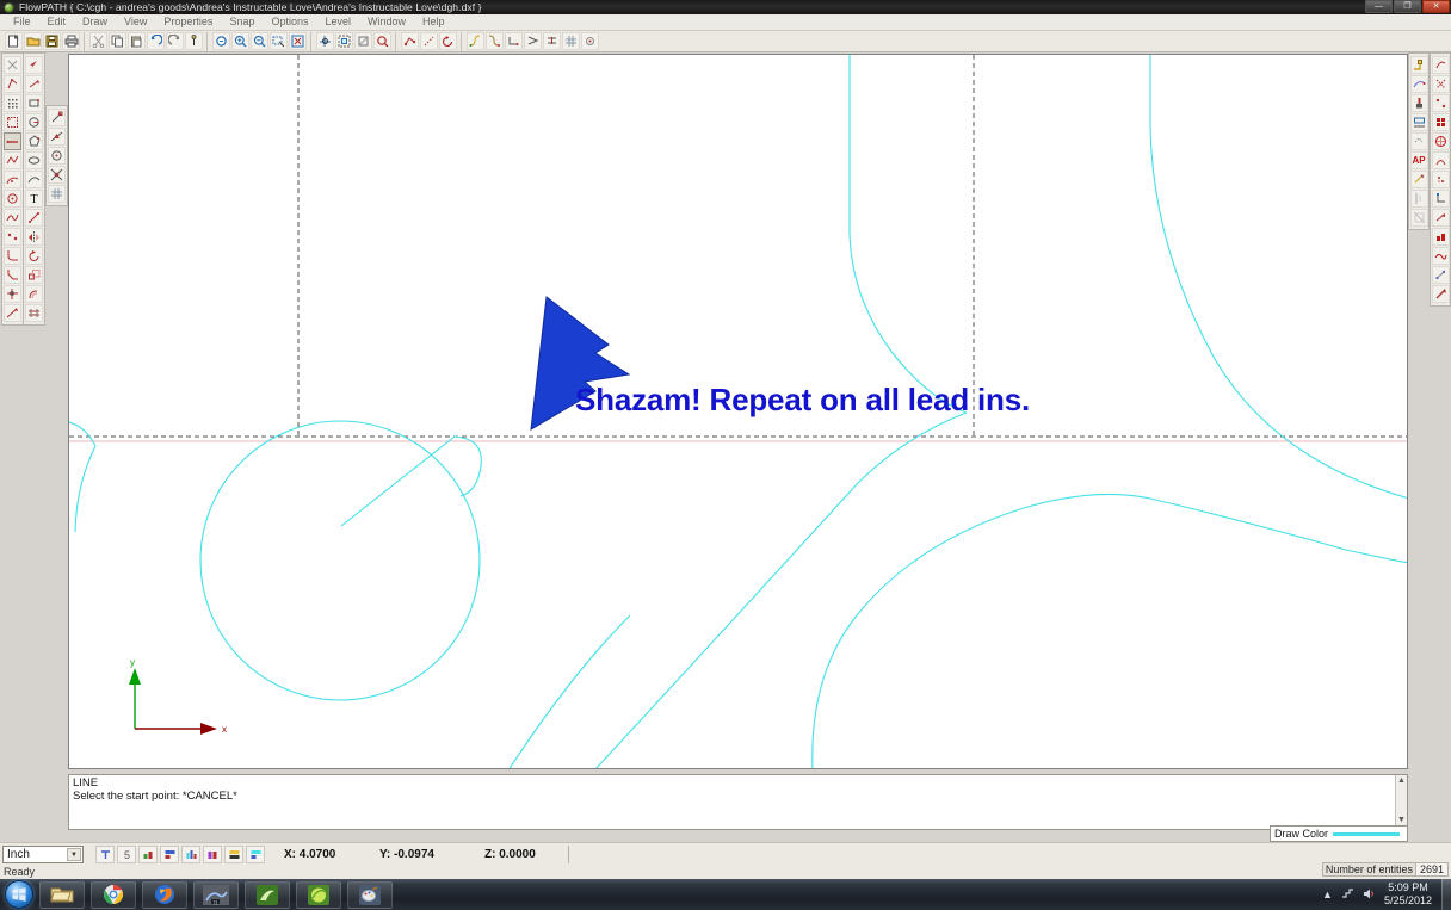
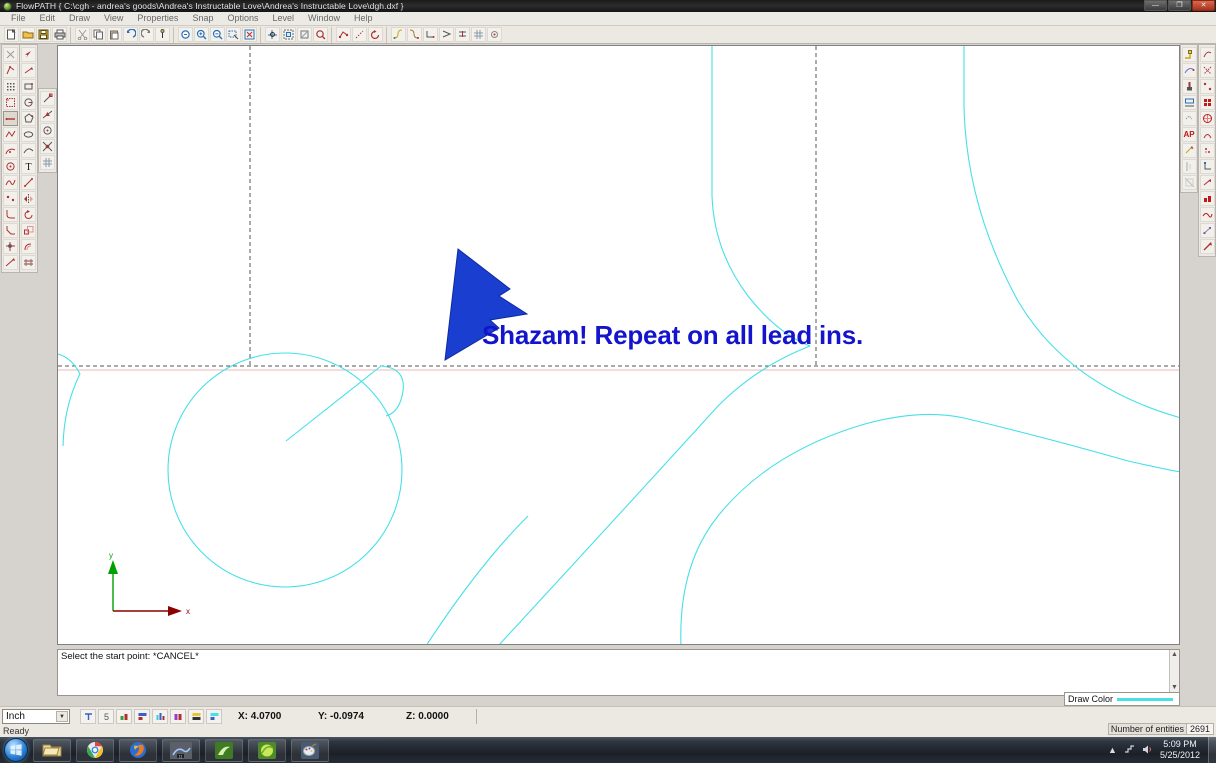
  FlowPATH { C:\cgh - andrea's goods\Andrea's Instructable Love\Andrea's Instructable Love\dgh.dxf }
  File
  Edit
  Draw
  View
  Properties
  Snap
  Options
  Level
  Window
  Help
  T
  AP
  y
  x
  Shazam! Repeat on all lead ins.
- LINE
  Select the start point: *CANCEL*
  Draw Color
  Inch
  5
  X: 4.0700
  Y: -0.0974
  Z: 0.0000
  Ready
  Number of entities
  2691
  ▲
  5:09 PM
  5/25/2012
